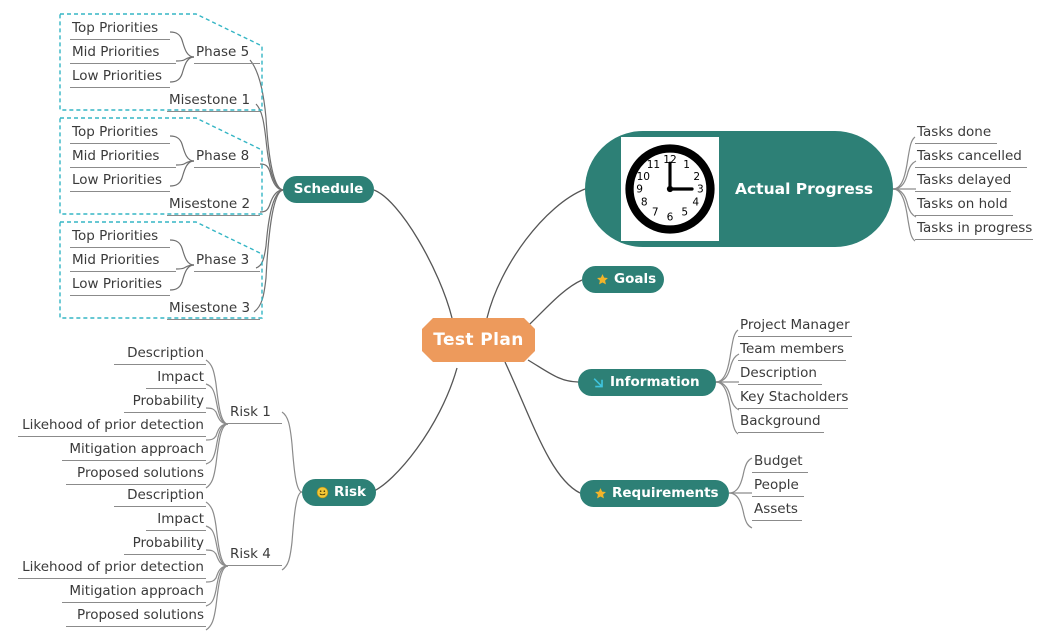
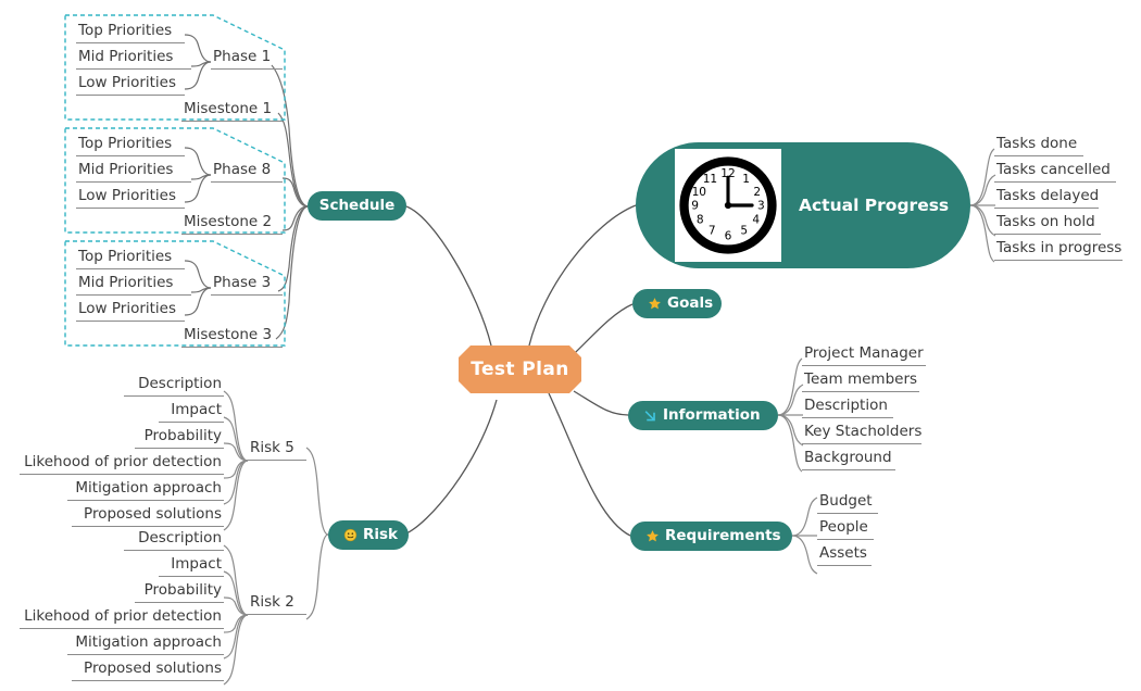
  Test Plan
  Schedule
  12
  1
  2
  3
  4
  5
  6
  7
  8
  9
  10
  11
  Actual Progress
  Goals
  Information
  Requirements
  Risk
  Top Priorities
  Mid Priorities
  Low Priorities
- Phase 5
+ Phase 1
  Misestone 1
  Top Priorities
  Mid Priorities
  Low Priorities
  Phase 8
  Misestone 2
  Top Priorities
  Mid Priorities
  Low Priorities
  Phase 3
  Misestone 3
  Tasks done
  Tasks cancelled
  Tasks delayed
  Tasks on hold
  Tasks in progress
  Project Manager
  Team members
  Description
  Key Stacholders
  Background
  Budget
  People
  Assets
- Risk 1
+ Risk 5
  Description
  Impact
  Probability
  Likehood of prior detection
  Mitigation approach
  Proposed solutions
- Risk 4
+ Risk 2
  Description
  Impact
  Probability
  Likehood of prior detection
  Mitigation approach
  Proposed solutions
